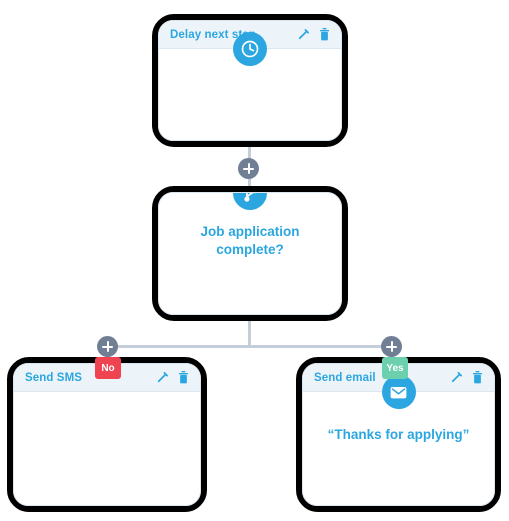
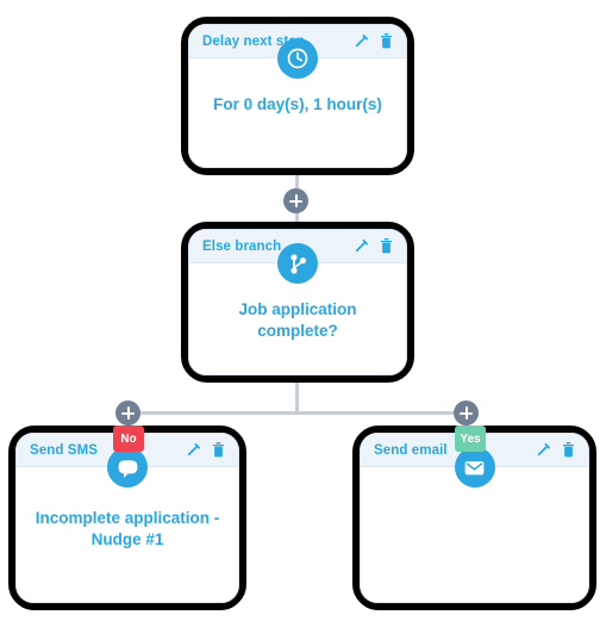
  No
  Yes
  Delay next s
+ For 0 day(s), 1 hour(s)
+ Else branch
  Job application complete?
  Send SMS
+ Incomplete application - Nudge #1
  Send email
- “Thanks for applying”
